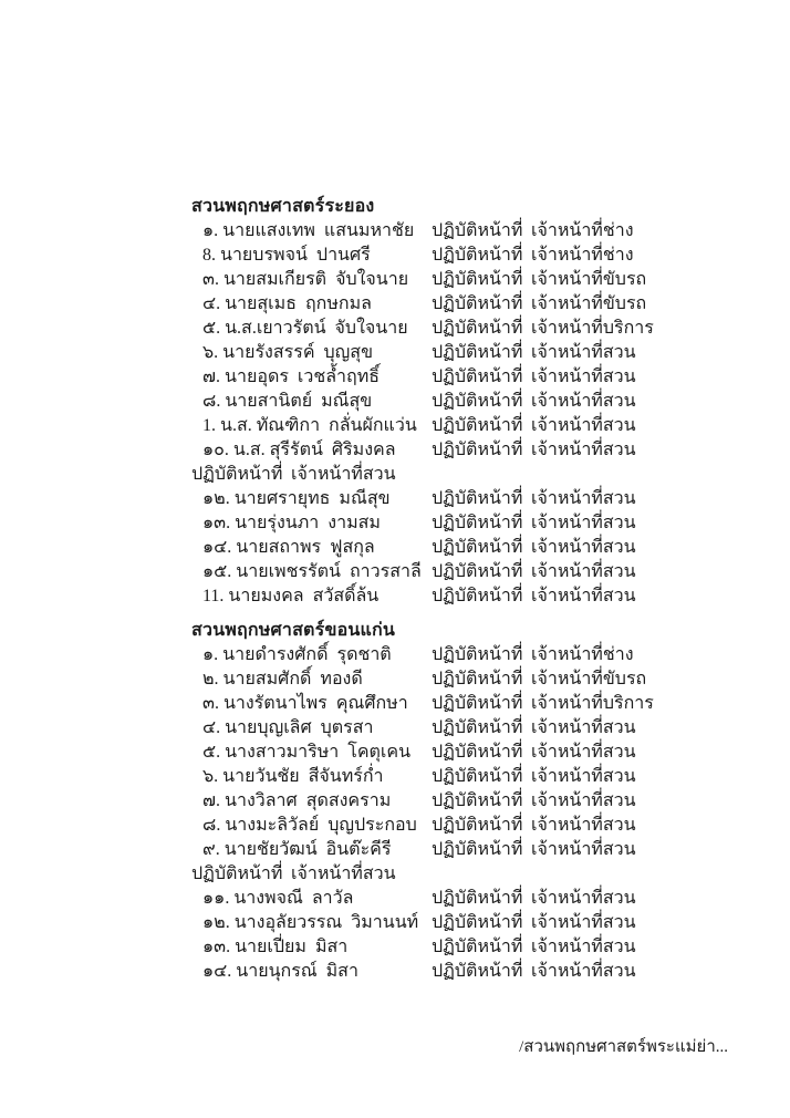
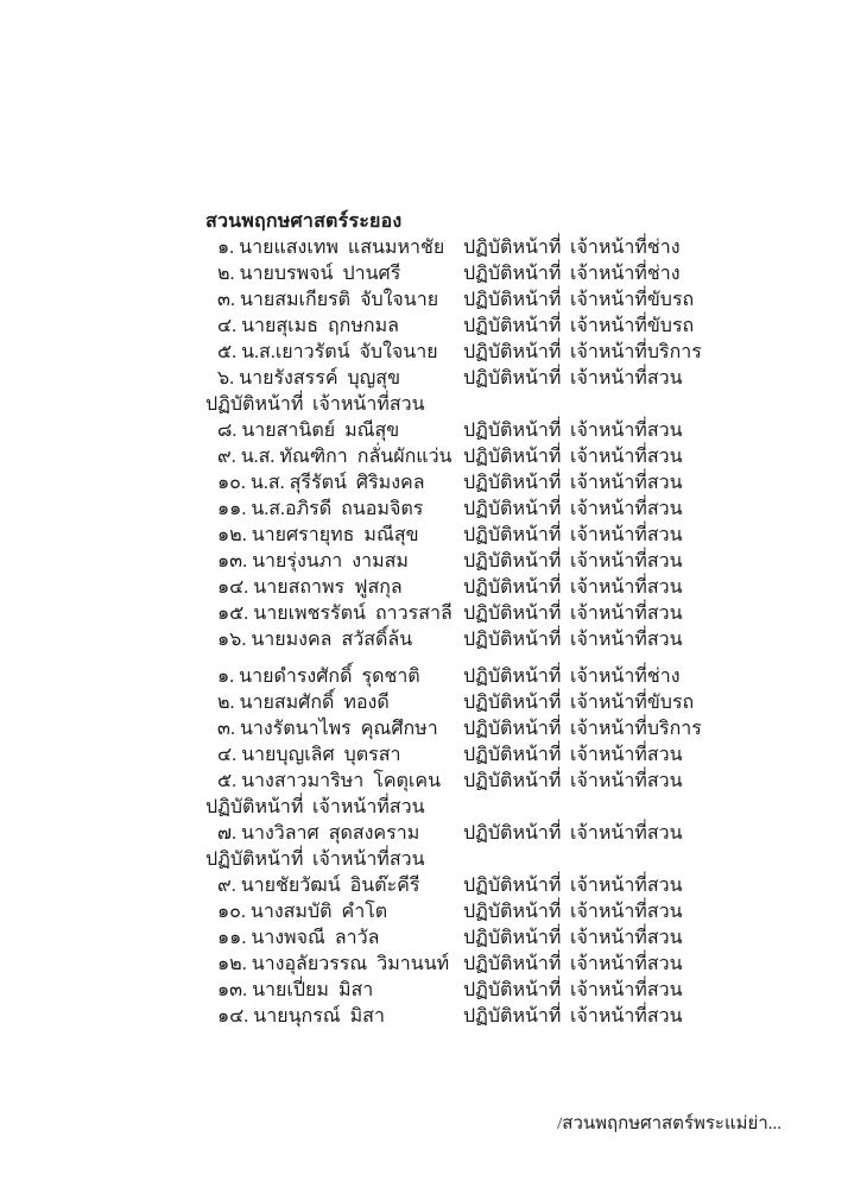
  สวนพฤกษศาสตร์ระยอง
  ๑. นายแสงเทพ แสนมหาชัย
  ปฏิบัติหน้าที่
  เจ้าหน้าที่ช่าง
- 8. นายบรพจน์ ปานศรี
+ ๒. นายบรพจน์ ปานศรี
  ปฏิบัติหน้าที่
  เจ้าหน้าที่ช่าง
  ๓. นายสมเกียรติ จับใจนาย
  ปฏิบัติหน้าที่
  เจ้าหน้าที่ขับรถ
  ๔. นายสุเมธ ฤกษกมล
  ปฏิบัติหน้าที่
  เจ้าหน้าที่ขับรถ
  ๕. น.ส.เยาวรัตน์ จับใจนาย
  ปฏิบัติหน้าที่
  เจ้าหน้าที่บริการ
  ๖. นายรังสรรค์ บุญสุข
  ปฏิบัติหน้าที่
  เจ้าหน้าที่สวน
- ๗. นายอุดร เวชล้ำฤทธิ์
  ปฏิบัติหน้าที่
  เจ้าหน้าที่สวน
  ๘. นายสานิตย์ มณีสุข
  ปฏิบัติหน้าที่
  เจ้าหน้าที่สวน
- 1. น.ส. ทัณฑิกา กลั่นผักแว่น
+ ๙. น.ส. ทัณฑิกา กลั่นผักแว่น
  ปฏิบัติหน้าที่
  เจ้าหน้าที่สวน
  ๑๐. น.ส. สุรีรัตน์ ศิริมงคล
  ปฏิบัติหน้าที่
  เจ้าหน้าที่สวน
+ ๑๑. น.ส.อภิรดี ถนอมจิตร
  ปฏิบัติหน้าที่
  เจ้าหน้าที่สวน
  ๑๒. นายศรายุทธ มณีสุข
  ปฏิบัติหน้าที่
  เจ้าหน้าที่สวน
  ๑๓. นายรุ่งนภา งามสม
  ปฏิบัติหน้าที่
  เจ้าหน้าที่สวน
  ๑๔. นายสถาพร ฟูสกุล
  ปฏิบัติหน้าที่
  เจ้าหน้าที่สวน
  ๑๕. นายเพชรรัตน์ ถาวรสาลี
  ปฏิบัติหน้าที่
  เจ้าหน้าที่สวน
- 11. นายมงคล สวัสดิ์ล้น
+ ๑๖. นายมงคล สวัสดิ์ล้น
  ปฏิบัติหน้าที่
  เจ้าหน้าที่สวน
- สวนพฤกษศาสตร์ขอนแก่น
  ๑. นายดำรงศักดิ์ รุดชาติ
  ปฏิบัติหน้าที่
  เจ้าหน้าที่ช่าง
  ๒. นายสมศักดิ์ ทองดี
  ปฏิบัติหน้าที่
  เจ้าหน้าที่ขับรถ
  ๓. นางรัตนาไพร คุณศึกษา
  ปฏิบัติหน้าที่
  เจ้าหน้าที่บริการ
  ๔. นายบุญเลิศ บุตรสา
  ปฏิบัติหน้าที่
  เจ้าหน้าที่สวน
  ๕. นางสาวมาริษา โคตุเคน
  ปฏิบัติหน้าที่
  เจ้าหน้าที่สวน
- ๖. นายวันชัย สีจันทร์ก่ำ
  ปฏิบัติหน้าที่
  เจ้าหน้าที่สวน
  ๗. นางวิลาศ สุดสงคราม
  ปฏิบัติหน้าที่
  เจ้าหน้าที่สวน
- ๘. นางมะลิวัลย์ บุญประกอบ
  ปฏิบัติหน้าที่
  เจ้าหน้าที่สวน
  ๙. นายชัยวัฒน์ อินต๊ะคีรี
  ปฏิบัติหน้าที่
  เจ้าหน้าที่สวน
+ ๑๐. นางสมบัติ คำโต
  ปฏิบัติหน้าที่
  เจ้าหน้าที่สวน
  ๑๑. นางพจณี ลาวัล
  ปฏิบัติหน้าที่
  เจ้าหน้าที่สวน
  ๑๒. นางอุลัยวรรณ วิมานนท์
  ปฏิบัติหน้าที่
  เจ้าหน้าที่สวน
  ๑๓. นายเปี่ยม มิสา
  ปฏิบัติหน้าที่
  เจ้าหน้าที่สวน
  ๑๔. นายนุกรณ์ มิสา
  ปฏิบัติหน้าที่
  เจ้าหน้าที่สวน
  /สวนพฤกษศาสตร์พระแม่ย่า...
